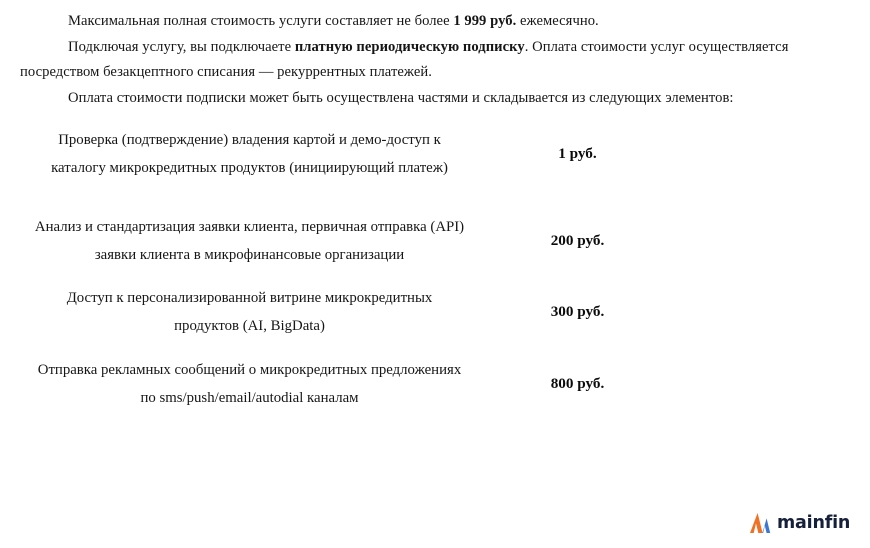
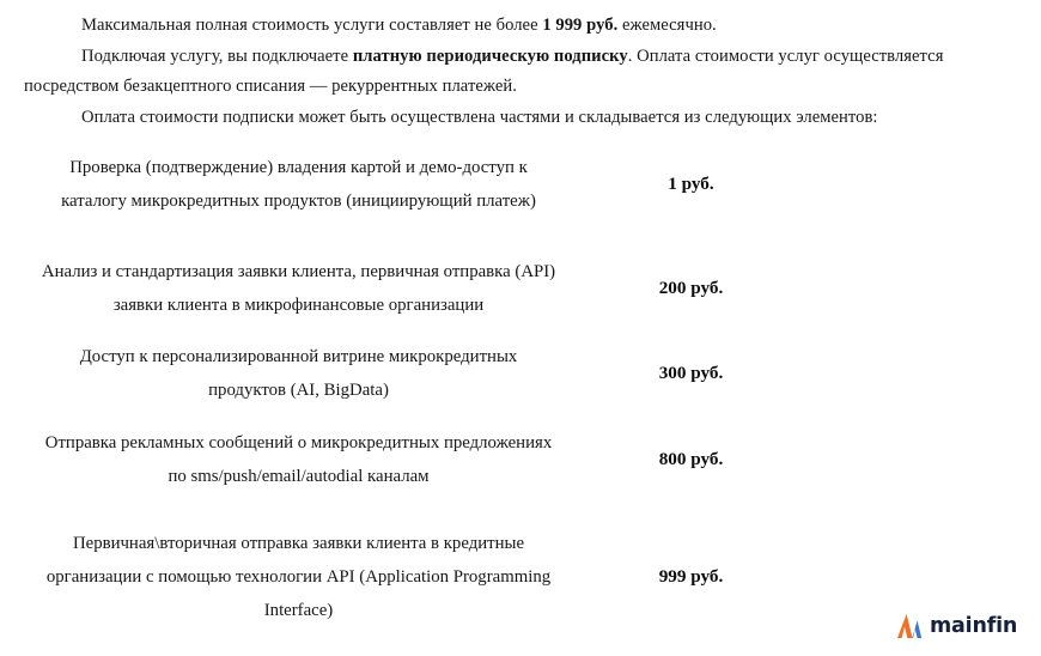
  Максимальная полная стоимость услуги составляет не более 1 999 руб. ежемесячно.
  Подключая услугу, вы подключаете платную периодическую подписку. Оплата стоимости услуг осуществляется посредством безакцептного списания — рекуррентных платежей.
  Оплата стоимости подписки может быть осуществлена частями и складывается из следующих элементов:
  Проверка (подтверждение) владения картой и демо-доступ к каталогу микрокредитных продуктов (инициирующий платеж)	1 руб.
  Анализ и стандартизация заявки клиента, первичная отправка (API) заявки клиента в микрофинансовые организации	200 руб.
  Доступ к персонализированной витрине микрокредитных продуктов (AI, BigData)	300 руб.
  Отправка рекламных сообщений о микрокредитных предложениях по sms/push/email/autodial каналам	800 руб.
+ Первичная\вторичная отправка заявки клиента в кредитные организации с помощью технологии API (Application Programming Interface)	999 руб.
  mainfin
